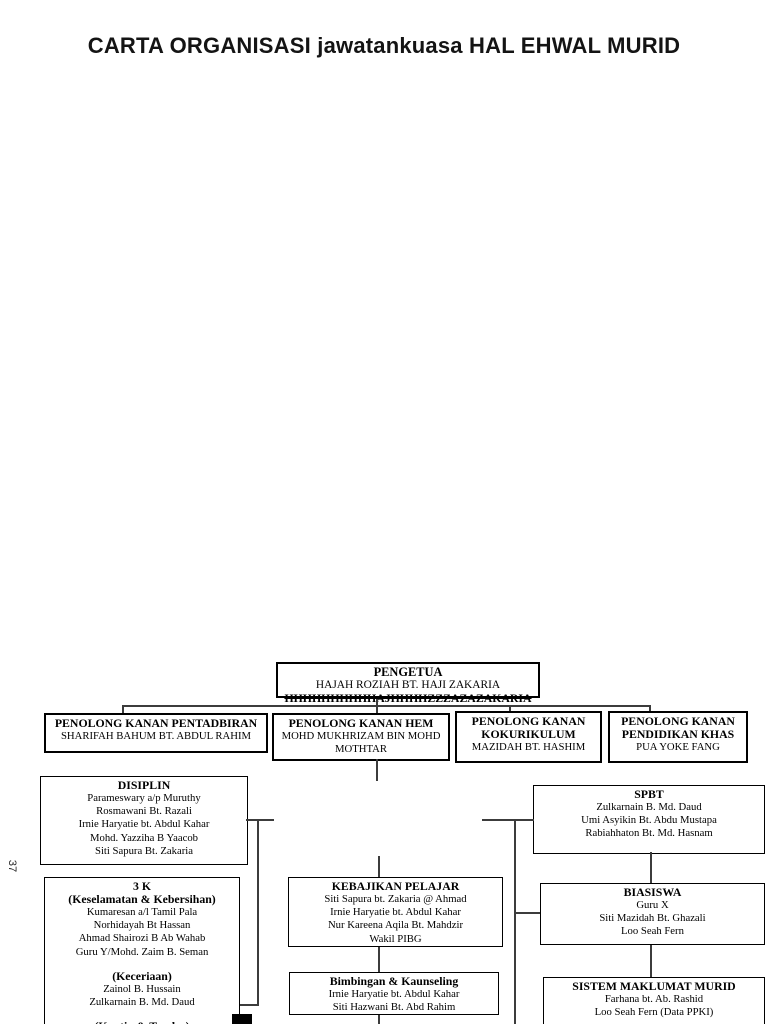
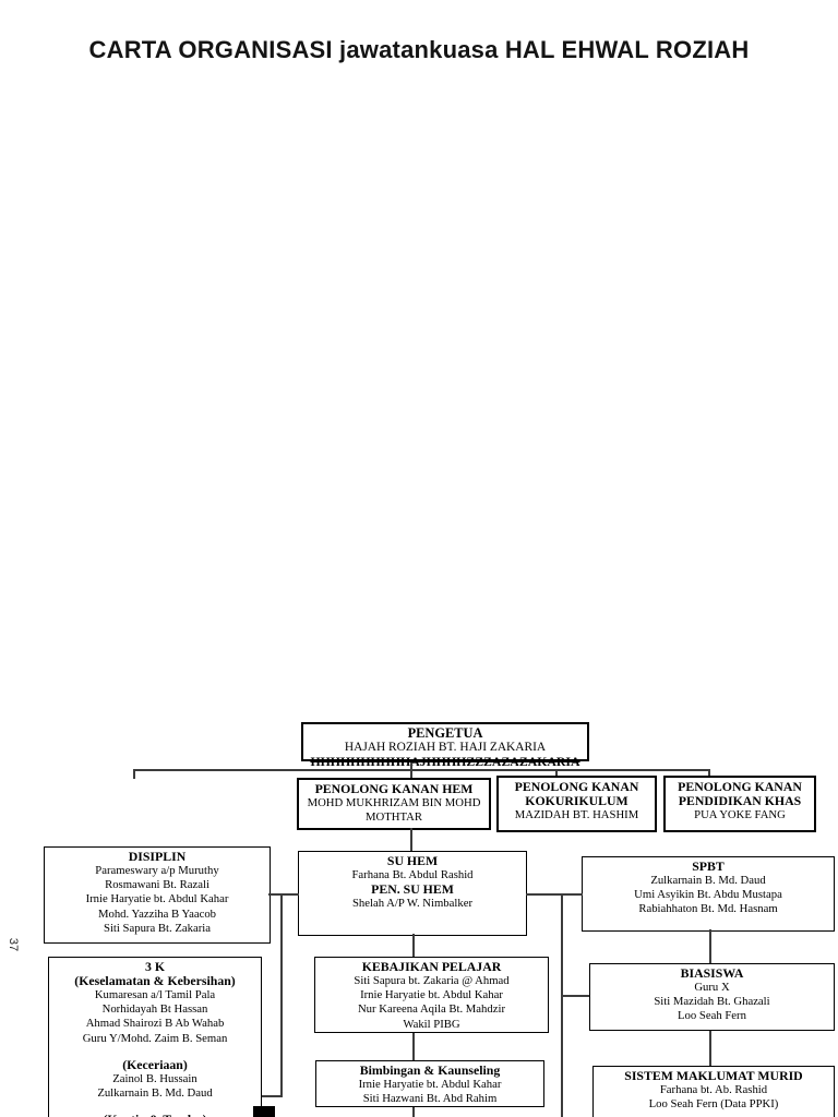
- CARTA ORGANISASI jawatankuasa HAL EHWAL MURID
+ CARTA ORGANISASI jawatankuasa HAL EHWAL ROZIAH
  PENGETUA
  HAJAH ROZIAH BT. HAJI ZAKARIA
  HHHHHHHHHHAJHHHHZZZAZAZAKARIA
- PENOLONG KANAN PENTADBIRAN
- SHARIFAH BAHUM BT. ABDUL RAHIM
  PENOLONG KANAN HEM
  MOHD MUKHRIZAM BIN MOHD MOTHTAR
  PENOLONG KANAN KOKURIKULUM
  MAZIDAH BT. HASHIM
  PENOLONG KANAN PENDIDIKAN KHAS
  PUA YOKE FANG
  DISIPLIN
  Parameswary a/p Muruthy
  Rosmawani Bt. Razali
  Irnie Haryatie bt. Abdul Kahar
  Mohd. Yazziha B Yaacob
  Siti Sapura Bt. Zakaria
+ SU HEM
+ Farhana Bt. Abdul Rashid
+ PEN. SU HEM
+ Shelah A/P W. Nimbalker
  SPBT
  Zulkarnain B. Md. Daud
  Umi Asyikin Bt. Abdu Mustapa
  Rabiahhaton Bt. Md. Hasnam
  3 K
  (Keselamatan & Kebersihan)
  Kumaresan a/l Tamil Pala
  Norhidayah Bt Hassan
  Ahmad Shairozi B Ab Wahab
  Guru Y/Mohd. Zaim B. Seman
  (Keceriaan)
  Zainol B. Hussain
  Zulkarnain B. Md. Daud
  KEBAJIKAN PELAJAR
  Siti Sapura bt. Zakaria @ Ahmad
  Irnie Haryatie bt. Abdul Kahar
  Nur Kareena Aqila Bt. Mahdzir
  Wakil PIBG
  BIASISWA
  Guru X
  Siti Mazidah Bt. Ghazali
  Loo Seah Fern
  Bimbingan & Kaunseling
  Irnie Haryatie bt. Abdul Kahar
  Siti Hazwani Bt. Abd Rahim
  SISTEM MAKLUMAT MURID
  Farhana bt. Ab. Rashid
  Loo Seah Fern (Data PPKI)
